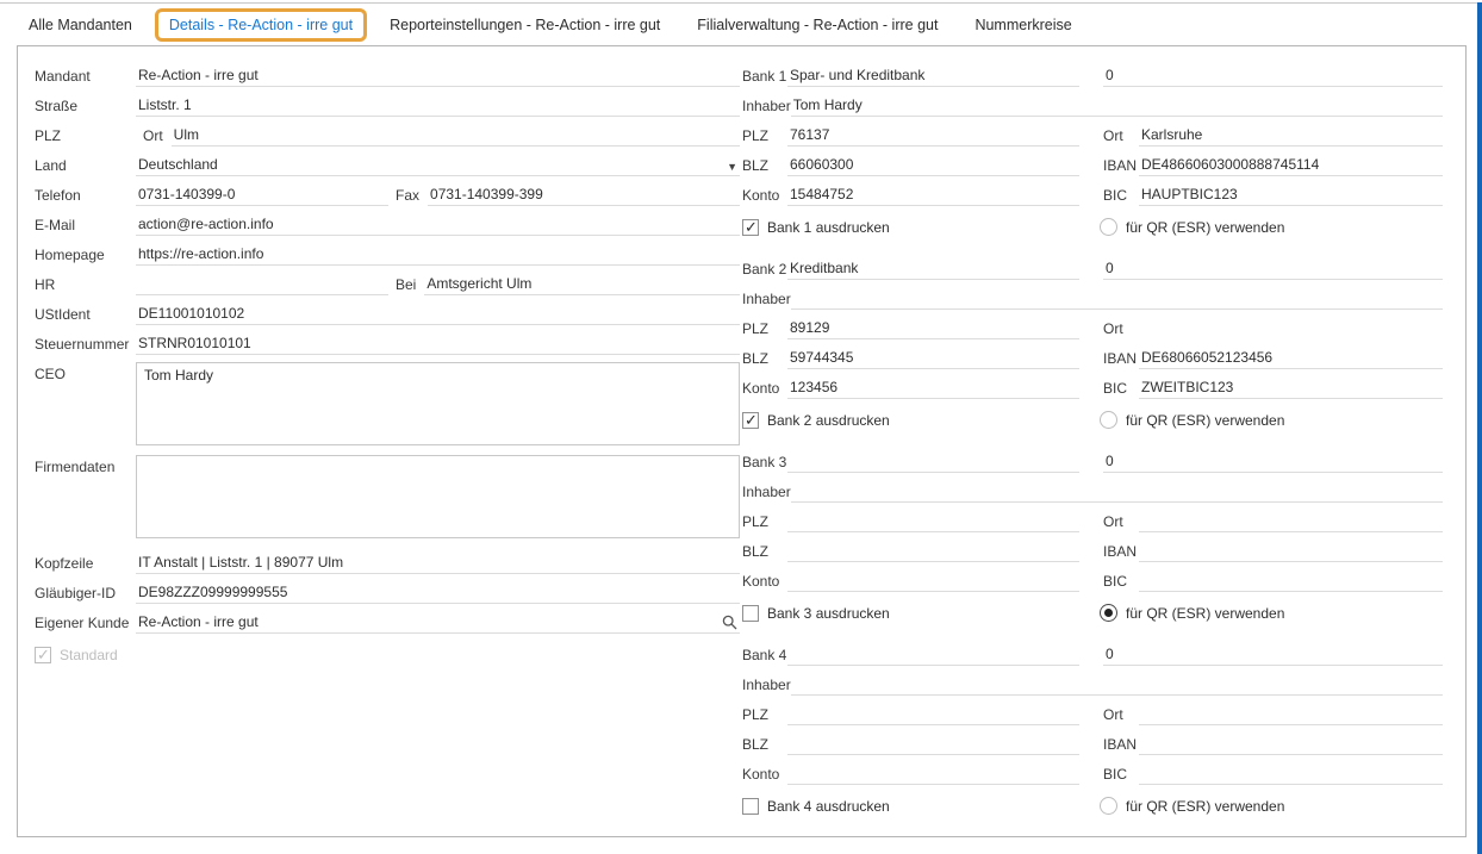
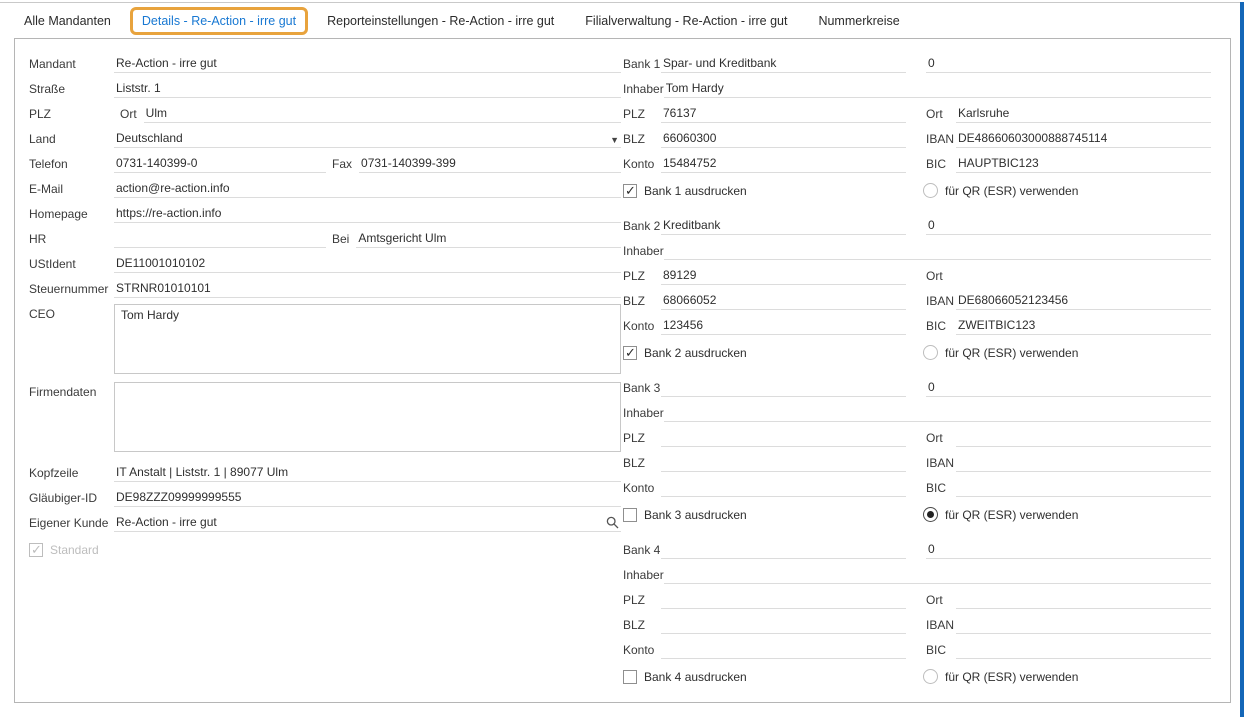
  Alle Mandanten
  Details - Re-Action - irre gut
  Reporteinstellungen - Re-Action - irre gut
  Filialverwaltung - Re-Action - irre gut
  Nummerkreise
  Mandant
  Re-Action - irre gut
  Straße
  Liststr. 1
  PLZ
  Ort
  Ulm
  Land
  Deutschland
  ▼
  Telefon
  0731-140399-0
  Fax
  0731-140399-399
  E-Mail
  action@re-action.info
  Homepage
  https://re-action.info
  HR
  Bei
  Amtsgericht Ulm
  UStIdent
  DE11001010102
  Steuernummer
  STRNR01010101
  CEO
  Tom Hardy
  Firmendaten
  Kopfzeile
  IT Anstalt | Liststr. 1 | 89077 Ulm
  Gläubiger-ID
  DE98ZZZ09999999555
  Eigener Kunde
  Re-Action - irre gut
  Standard
  Bank 1
  Spar- und Kreditbank
  0
  Inhaber
  Tom Hardy
  PLZ
  76137
  Ort
  Karlsruhe
  BLZ
  66060300
  IBAN
  DE48660603000888745114
  Konto
  15484752
  BIC
  HAUPTBIC123
  Bank 1 ausdrucken
  für QR (ESR) verwenden
  Bank 2
  Kreditbank
  0
  Inhaber
  PLZ
  89129
  Ort
  BLZ
- 59744345
+ 68066052
  IBAN
  DE68066052123456
  Konto
  123456
  BIC
  ZWEITBIC123
  Bank 2 ausdrucken
  für QR (ESR) verwenden
  Bank 3
  0
  Inhaber
  PLZ
  Ort
  BLZ
  IBAN
  Konto
  BIC
  Bank 3 ausdrucken
  für QR (ESR) verwenden
  Bank 4
  0
  Inhaber
  PLZ
  Ort
  BLZ
  IBAN
  Konto
  BIC
  Bank 4 ausdrucken
  für QR (ESR) verwenden
